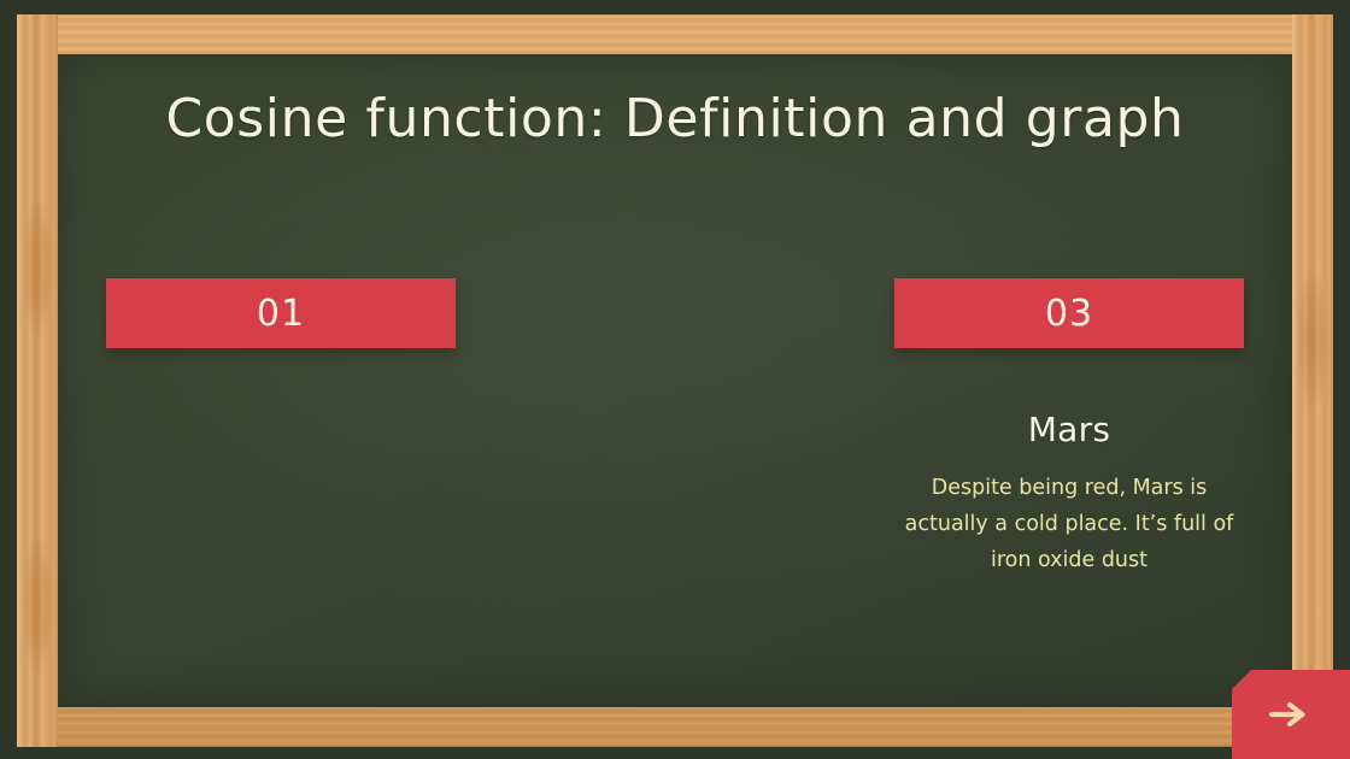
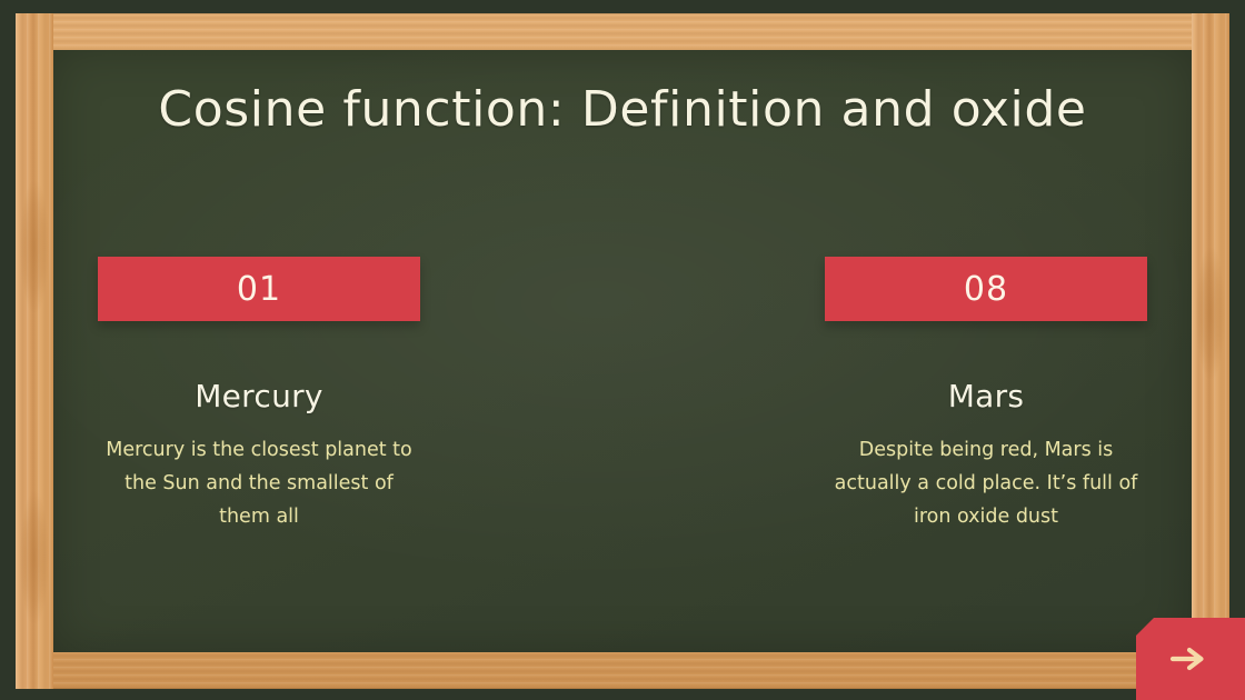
- Cosine function: Definition and graph
+ Cosine function: Definition and oxide
  01
+ Mercury
+ Mercury is the closest planet to the Sun and the smallest of them all
- 03
+ 08
  Mars
  Despite being red, Mars is actually a cold place. It’s full of iron oxide dust
